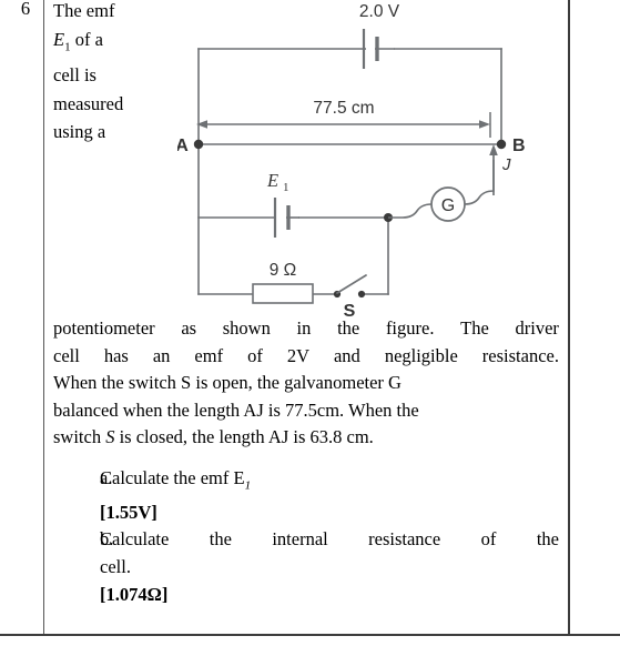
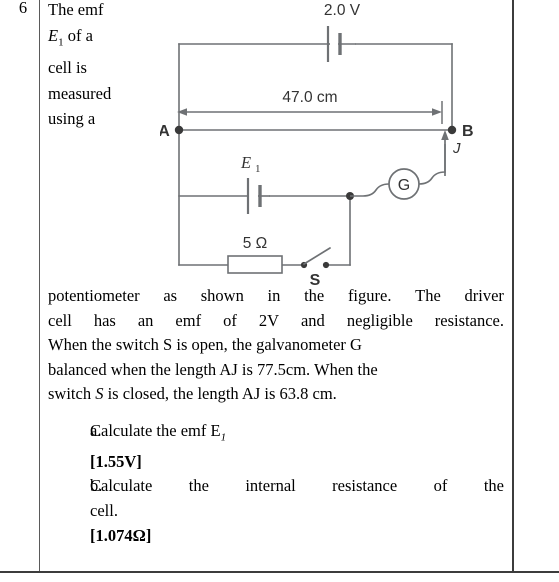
  6
  The emf
  E1 of a
  cell is
  measured
  using a
  G
  2.0 V
- 77.5 cm
+ 47.0 cm
  A
  B
  J
  E
  1
- 9 Ω
+ 5 Ω
  S
  potentiometer
  as
  shown
  in
  the
  figure.
  The
  driver
  cell
  has
  an
  emf
  of
  2V
  and
  negligible
  resistance.
  When the switch S is open, the galvanometer G
  balanced when the length AJ is 77.5cm. When the
  switch S is closed, the length AJ is 63.8 cm.
  a.
  Calculate the emf E1
  [1.55V]
  b.
  Calculate
  the
  internal
  resistance
  of
  the
  cell.
  [1.074Ω]
